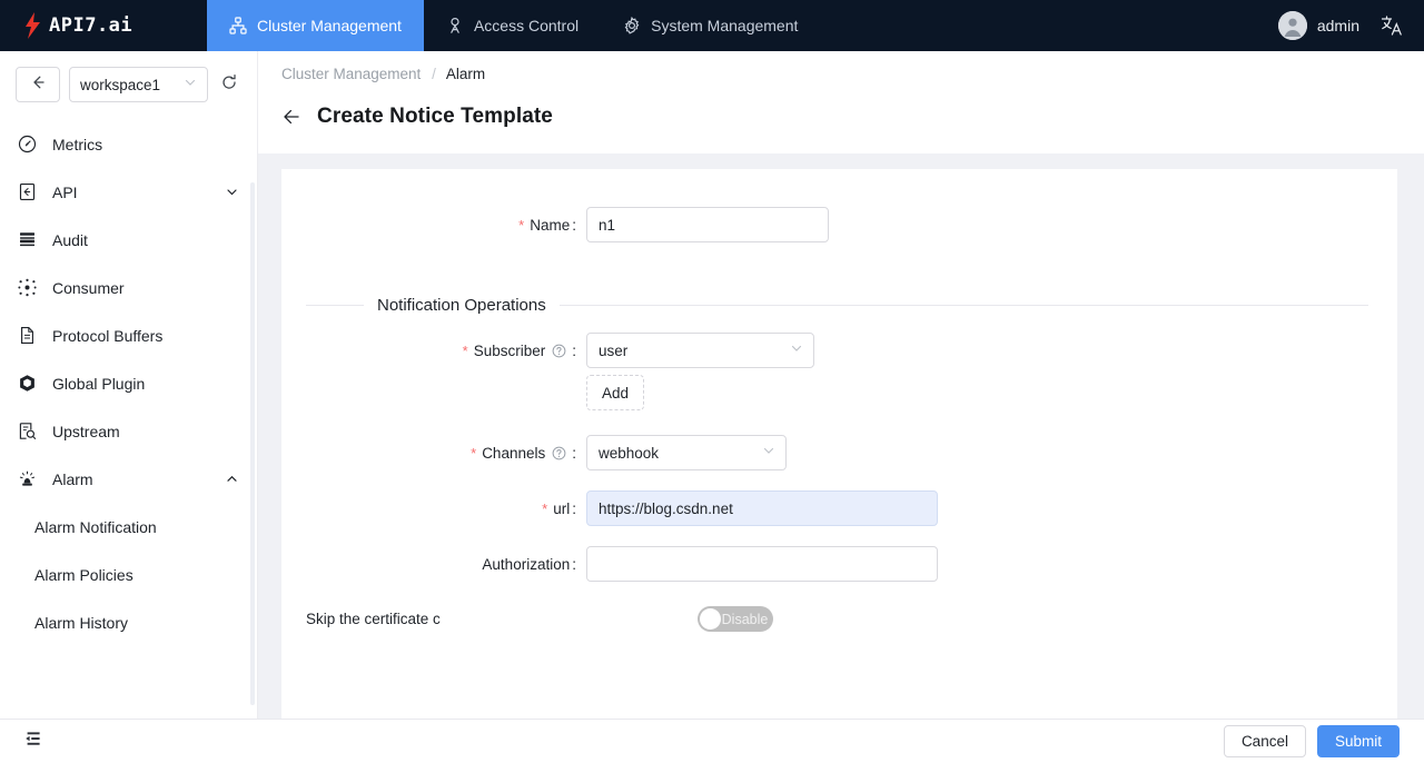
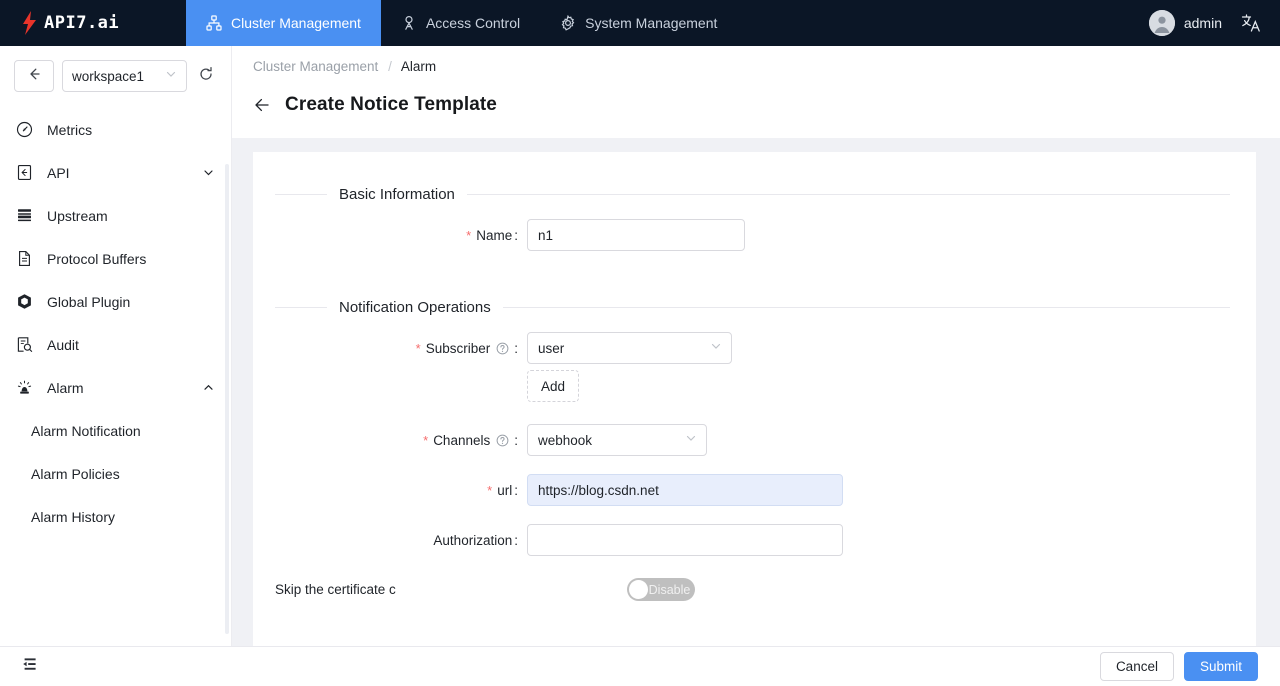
  API7.ai
  Cluster Management
  Access Control
  System Management
  admin
  workspace1
  Metrics
  API
- Audit
+ Upstream
- Consumer
  Protocol Buffers
  Global Plugin
- Upstream
+ Audit
  Alarm
  Alarm Notification
  Alarm Policies
  Alarm History
  Cluster Management / Alarm
  Create Notice Template
+ Basic Information
  *
  Name
  :
  n1
  Notification Operations
  *
  Subscriber
  :
  user
  Add
  *
  Channels
  :
  webhook
  *
  url
  :
  https://blog.csdn.net
  Authorization
  :
  Skip the certificate c
  Disable
  Cancel
  Submit
